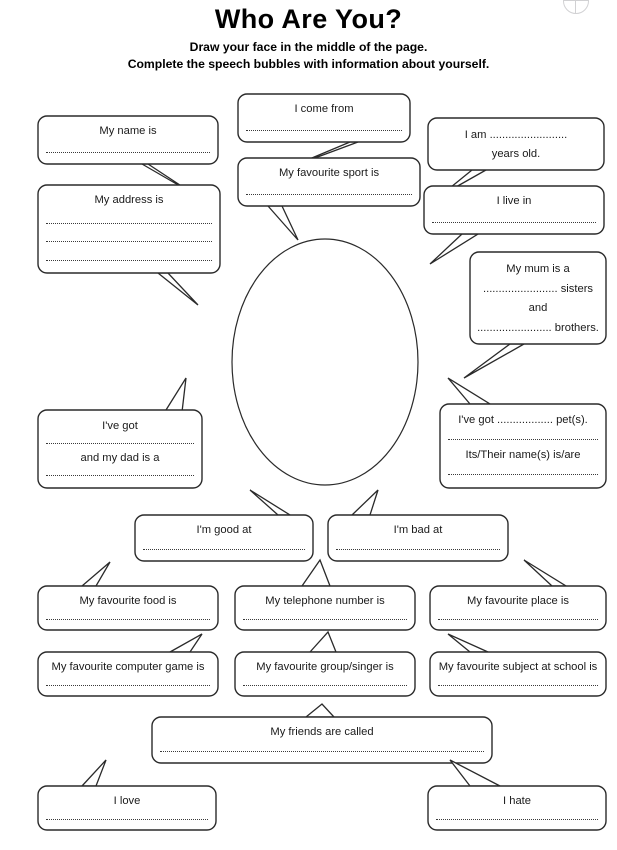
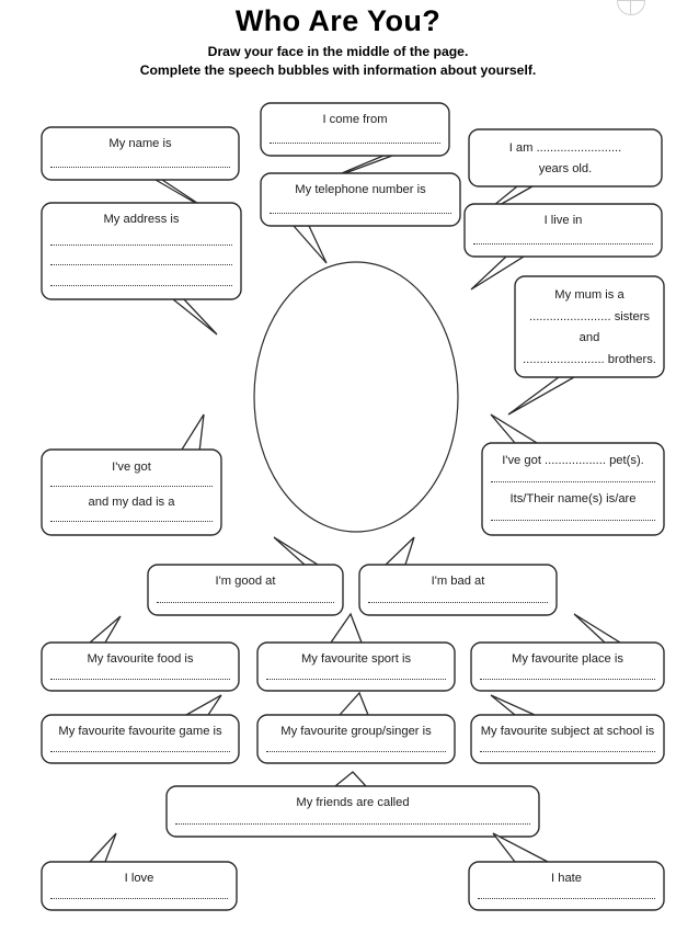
  Who Are You?
  Draw your face in the middle of the page.
  Complete the speech bubbles with information about yourself.
  My name is
  My address is
  I come from
- My favourite sport is
+ My telephone number is
  I am .........................
  years old.
  I live in
  My mum is a
  ........................ sisters
  and
  ........................ brothers.
  I've got
  and my dad is a
  I've got .................. pet(s).
  Its/Their name(s) is/are
  I'm good at
  I'm bad at
  My favourite food is
- My telephone number is
+ My favourite sport is
  My favourite place is
- My favourite computer game is
+ My favourite favourite game is
  My favourite group/singer is
  My favourite subject at school is
  My friends are called
  I love
  I hate
